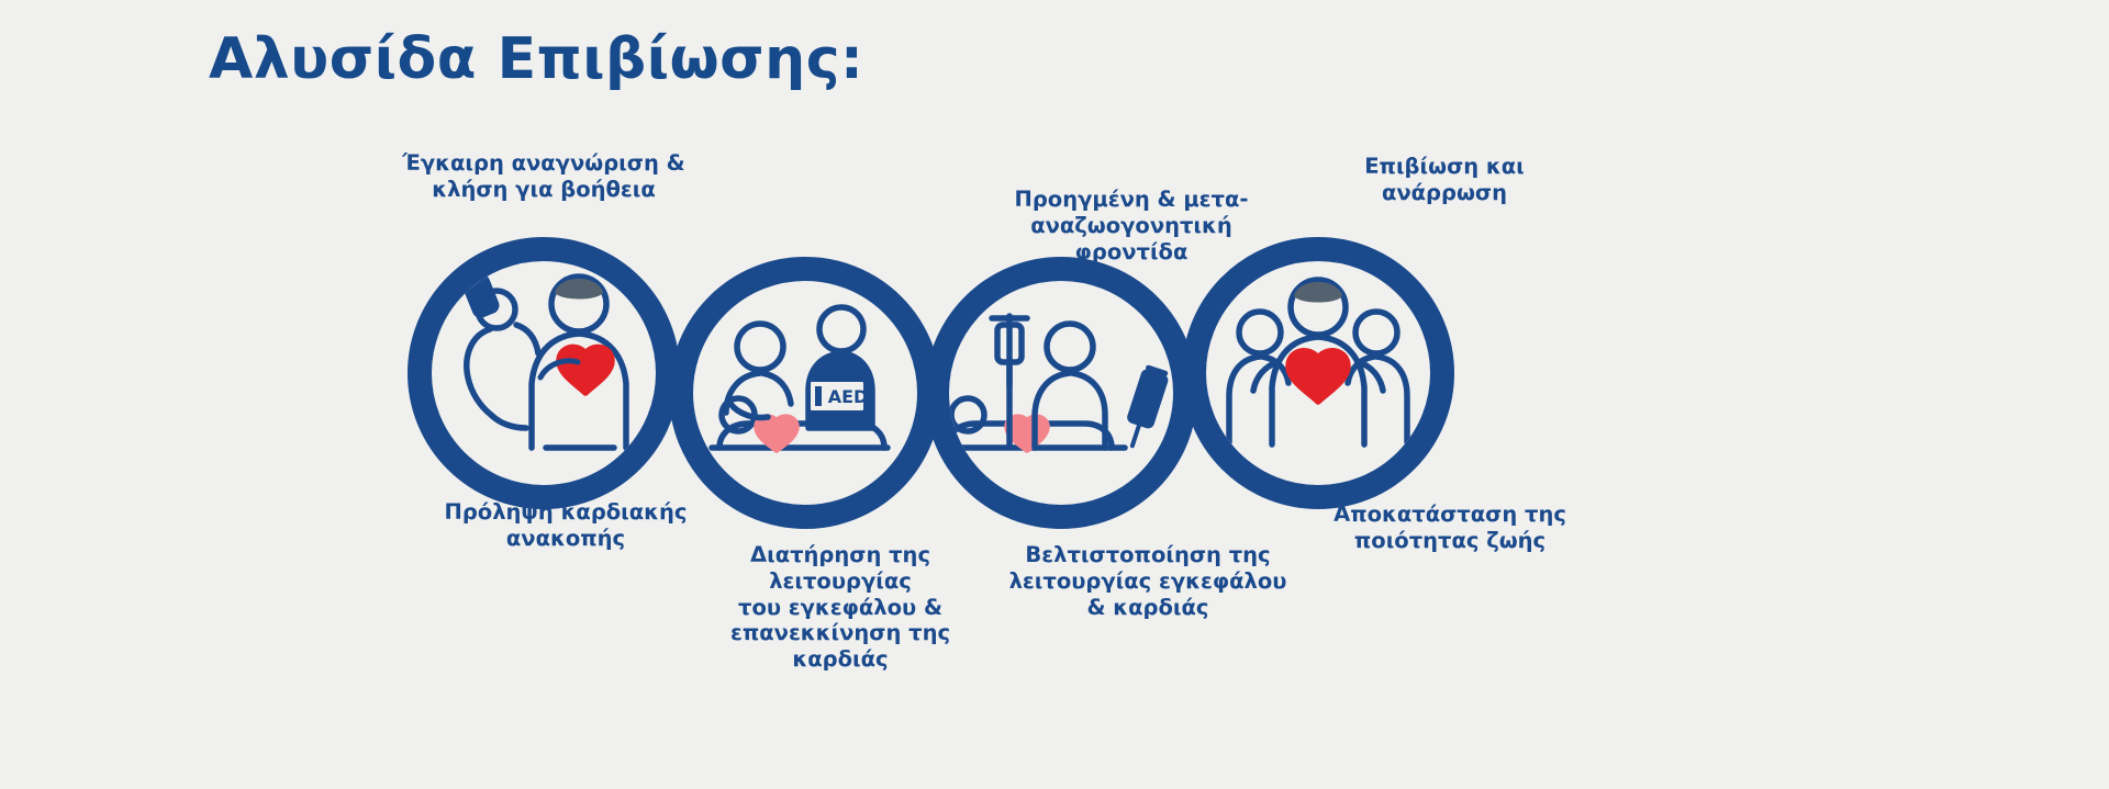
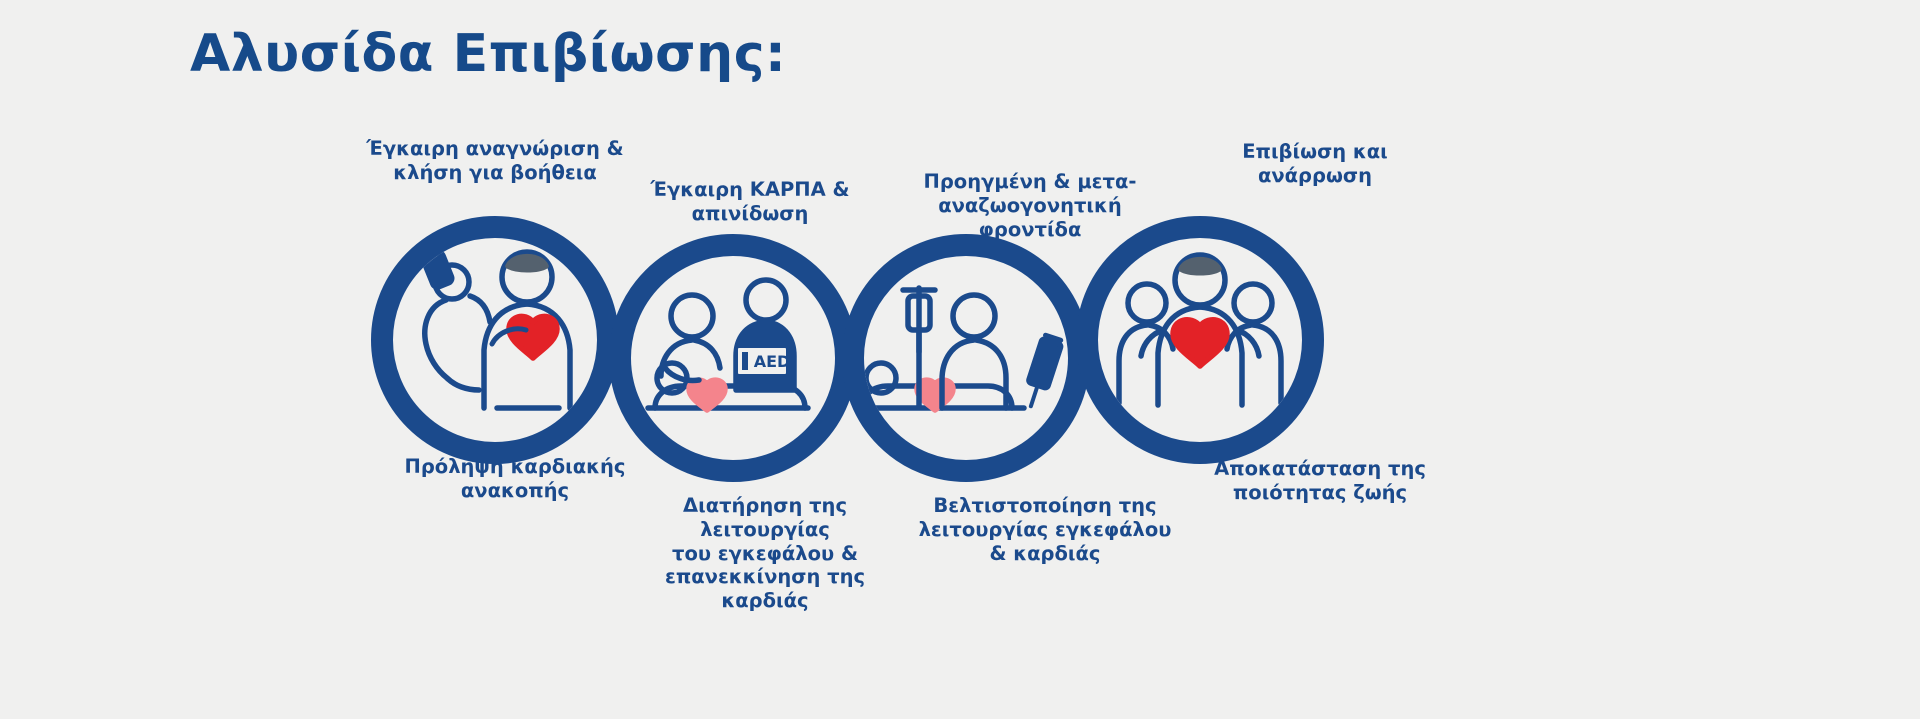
  Αλυσίδα Επιβίωσης:
  Έγκαιρη αναγνώριση &
  κλήση για βοήθεια
+ Έγκαιρη ΚΑΡΠΑ &
+ απινίδωση
  Προηγμένη & μετα-
  αναζωογονητική
  φροντίδα
  Επιβίωση και
  ανάρρωση
  Πρόληψη καρδιακής
  ανακοπής
  Διατήρηση της λειτουργίας
  του εγκεφάλου &
  επανεκκίνηση της καρδιάς
  Βελτιστοποίηση της
  λειτουργίας εγκεφάλου
  & καρδιάς
  Αποκατάσταση της
  ποιότητας ζωής
  AED
